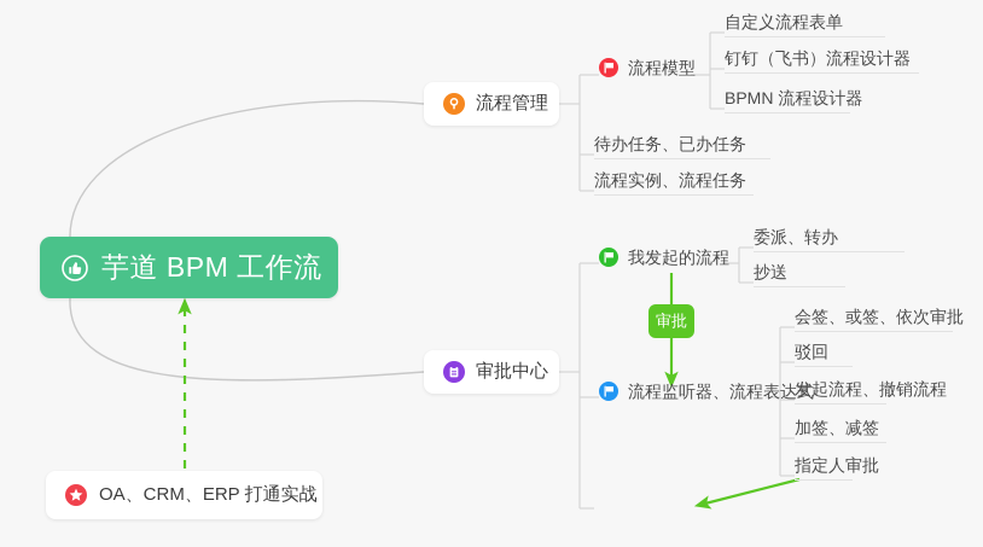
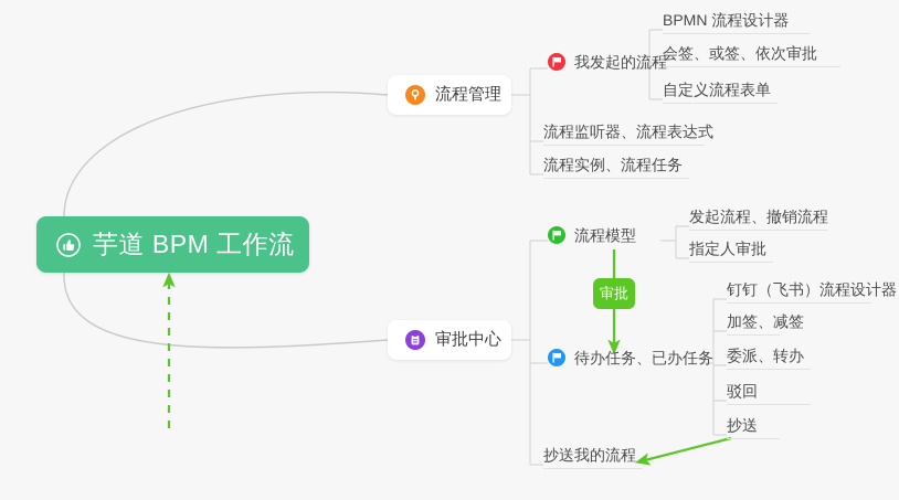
  芋道 BPM 工作流
  流程管理
  审批中心
- 流程模型
+ 我发起的流程
- 自定义流程表单
+ BPMN 流程设计器
- 钉钉（飞书）流程设计器
+ 会签、或签、依次审批
- BPMN 流程设计器
+ 自定义流程表单
- 待办任务、已办任务
+ 流程监听器、流程表达式
  流程实例、流程任务
- 我发起的流程
+ 流程模型
- 委派、转办
+ 发起流程、撤销流程
- 抄送
+ 指定人审批
- 流程监听器、流程表达式
+ 待办任务、已办任务
- 会签、或签、依次审批
+ 钉钉（飞书）流程设计器
- 驳回
+ 加签、减签
- 发起流程、撤销流程
+ 委派、转办
- 加签、减签
+ 驳回
- 指定人审批
+ 抄送
+ 抄送我的流程
  审批
- OA、CRM、ERP 打通实战
